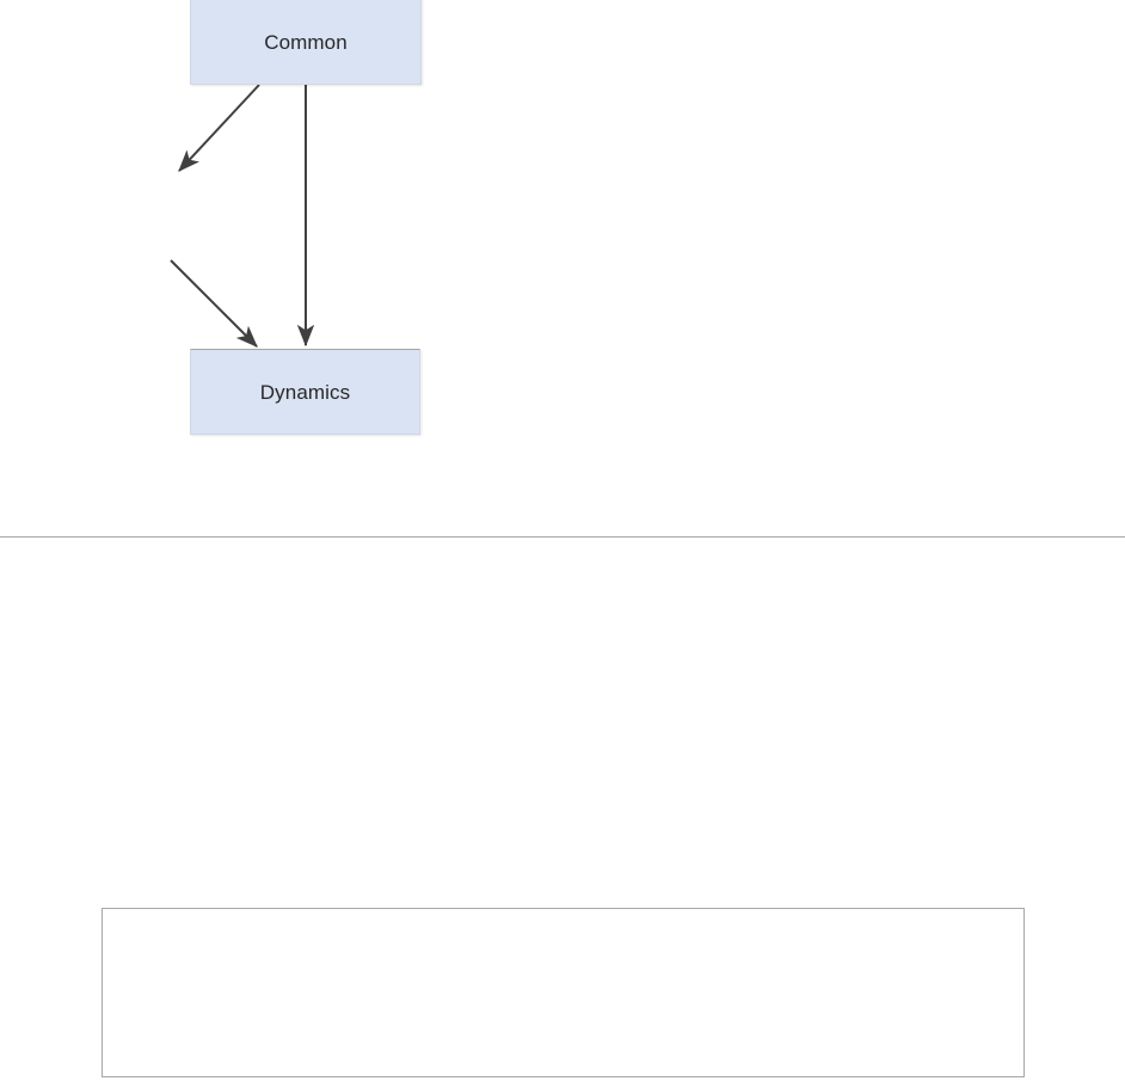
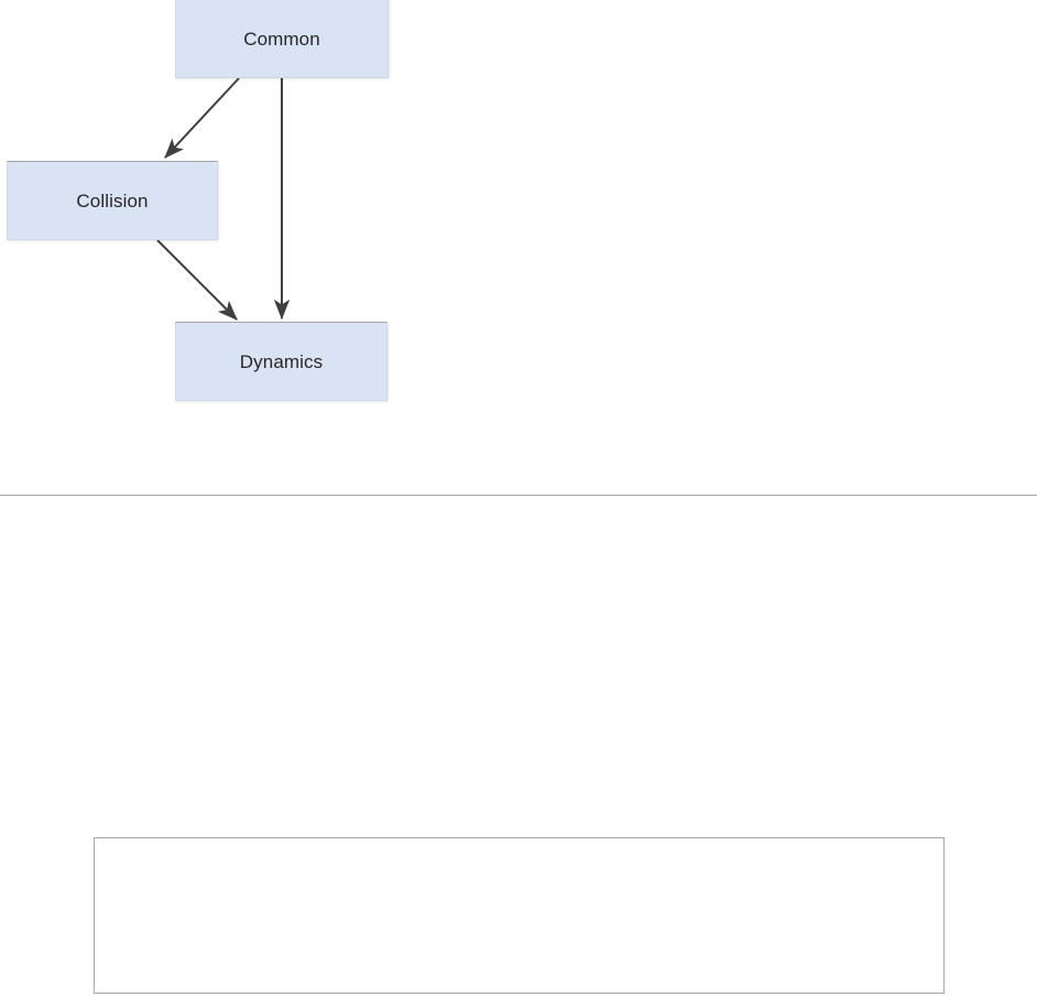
  Common
+ Collision
  Dynamics
